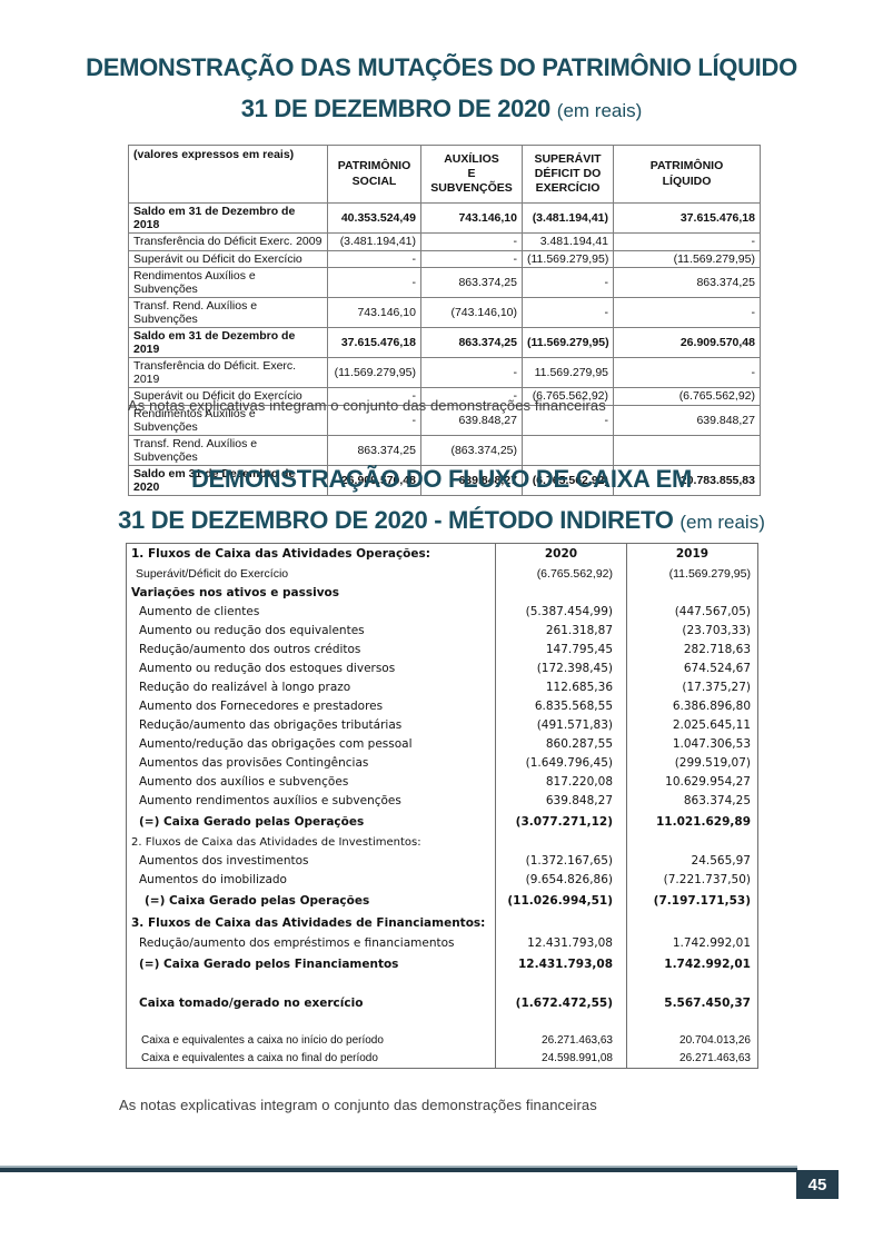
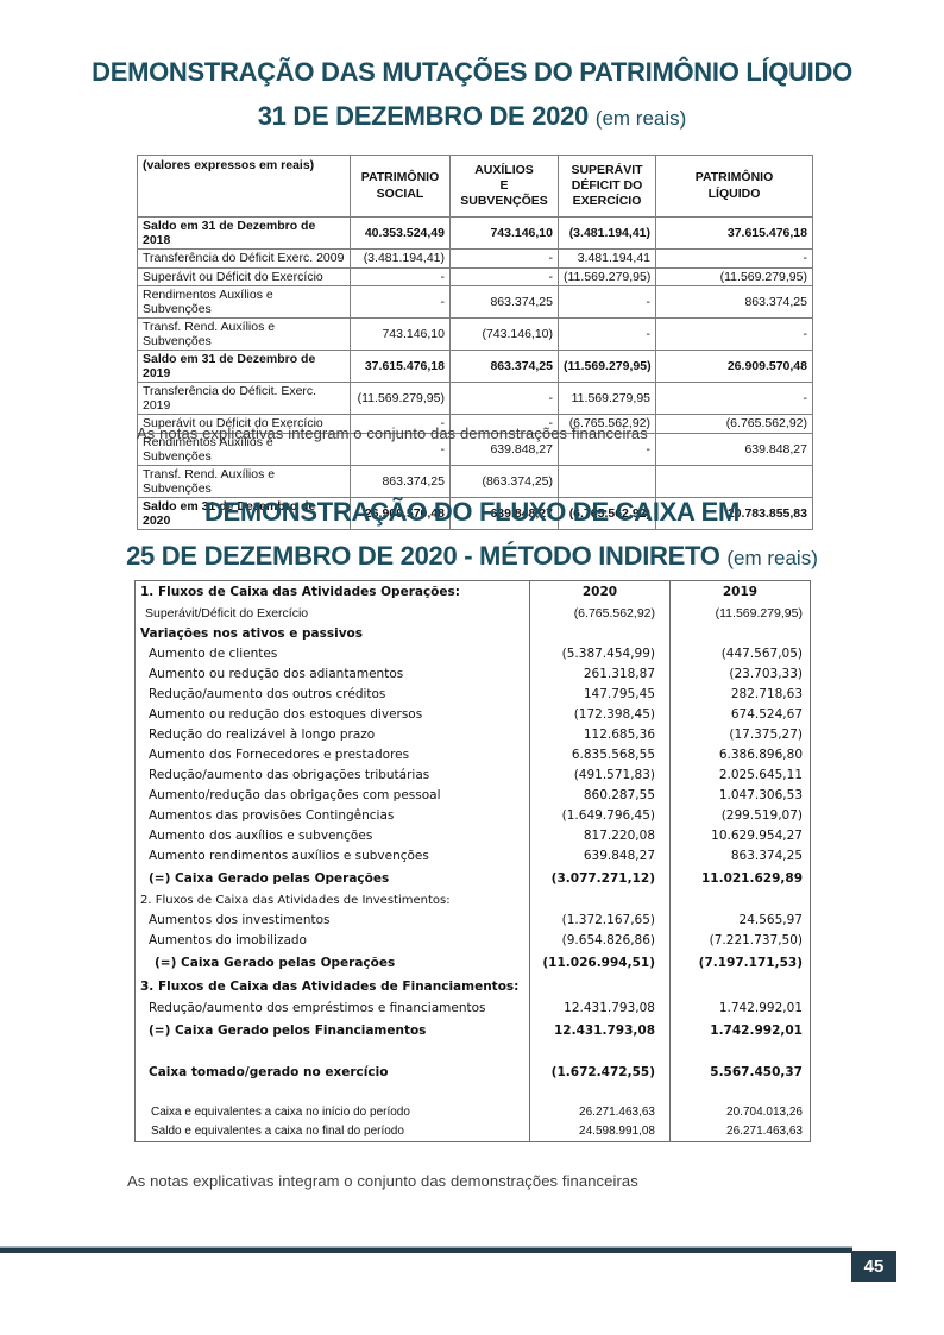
  DEMONSTRAÇÃO DAS MUTAÇÕES DO PATRIMÔNIO LÍQUIDO
  31 DE DEZEMBRO DE 2020 (em reais)
  (valores expressos em reais)	PATRIMÔNIO SOCIAL	AUXÍLIOS E SUBVENÇÕES	SUPERÁVIT DÉFICIT DO EXERCÍCIO	PATRIMÔNIO LÍQUIDO
  Saldo em 31 de Dezembro de 2018	40.353.524,49	743.146,10	(3.481.194,41)	37.615.476,18
  Transferência do Déficit Exerc. 2009	(3.481.194,41)	-	3.481.194,41	-
  Superávit ou Déficit do Exercício	-	-	(11.569.279,95)	(11.569.279,95)
  Rendimentos Auxílios e Subvenções	-	863.374,25	-	863.374,25
  Transf. Rend. Auxílios e Subvenções	743.146,10	(743.146,10)	-	-
  Saldo em 31 de Dezembro de 2019	37.615.476,18	863.374,25	(11.569.279,95)	26.909.570,48
  Transferência do Déficit. Exerc. 2019	(11.569.279,95)	-	11.569.279,95	-
  Superávit ou Déficit do Exercício	-	-	(6.765.562,92)	(6.765.562,92)
  Rendimentos Auxílios e Subvenções	-	639.848,27	-	639.848,27
  Transf. Rend. Auxílios e Subvenções	863.374,25	(863.374,25)
  Saldo em 31 de Dezembro de 2020	26.909.570,48	639.848,27	(6.765.562,92)	20.783.855,83
  As notas explicativas integram o conjunto das demonstrações financeiras
  DEMONSTRAÇÃO DO FLUXO DE CAIXA EM
- 31 DE DEZEMBRO DE 2020 - MÉTODO INDIRETO (em reais)
+ 25 DE DEZEMBRO DE 2020 - MÉTODO INDIRETO (em reais)
  1. Fluxos de Caixa das Atividades Operações:	2020	2019
  Superávit/Déficit do Exercício	(6.765.562,92)	(11.569.279,95)
  Variações nos ativos e passivos
  Aumento de clientes	(5.387.454,99)	(447.567,05)
- Aumento ou redução dos equivalentes	261.318,87	(23.703,33)
+ Aumento ou redução dos adiantamentos	261.318,87	(23.703,33)
  Redução/aumento dos outros créditos	147.795,45	282.718,63
  Aumento ou redução dos estoques diversos	(172.398,45)	674.524,67
  Redução do realizável à longo prazo	112.685,36	(17.375,27)
  Aumento dos Fornecedores e prestadores	6.835.568,55	6.386.896,80
  Redução/aumento das obrigações tributárias	(491.571,83)	2.025.645,11
  Aumento/redução das obrigações com pessoal	860.287,55	1.047.306,53
  Aumentos das provisões Contingências	(1.649.796,45)	(299.519,07)
  Aumento dos auxílios e subvenções	817.220,08	10.629.954,27
  Aumento rendimentos auxílios e subvenções	639.848,27	863.374,25
  (=) Caixa Gerado pelas Operações	(3.077.271,12)	11.021.629,89
  2. Fluxos de Caixa das Atividades de Investimentos:
  Aumentos dos investimentos	(1.372.167,65)	24.565,97
  Aumentos do imobilizado	(9.654.826,86)	(7.221.737,50)
  (=) Caixa Gerado pelas Operações	(11.026.994,51)	(7.197.171,53)
  3. Fluxos de Caixa das Atividades de Financiamentos:
  Redução/aumento dos empréstimos e financiamentos	12.431.793,08	1.742.992,01
  (=) Caixa Gerado pelos Financiamentos	12.431.793,08	1.742.992,01
  Caixa tomado/gerado no exercício	(1.672.472,55)	5.567.450,37
  Caixa e equivalentes a caixa no início do período	26.271.463,63	20.704.013,26
- Caixa e equivalentes a caixa no final do período	24.598.991,08	26.271.463,63
+ Saldo e equivalentes a caixa no final do período	24.598.991,08	26.271.463,63
  As notas explicativas integram o conjunto das demonstrações financeiras
  45
